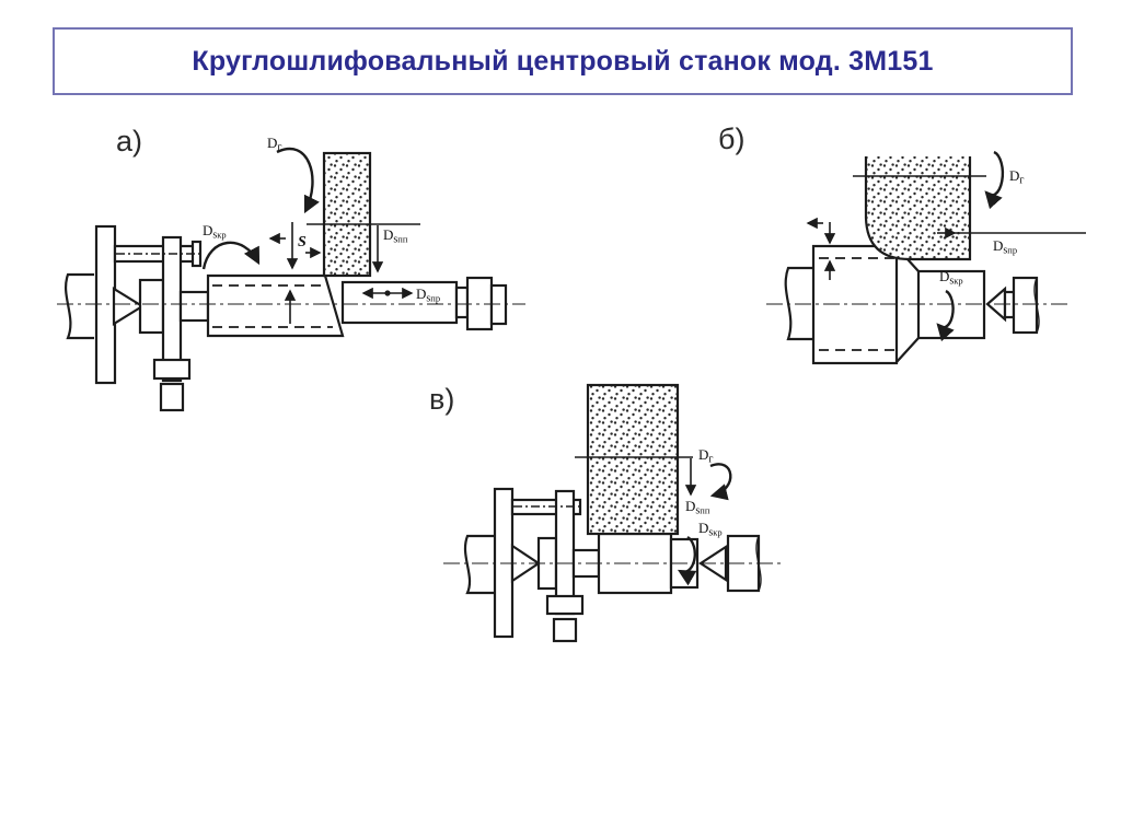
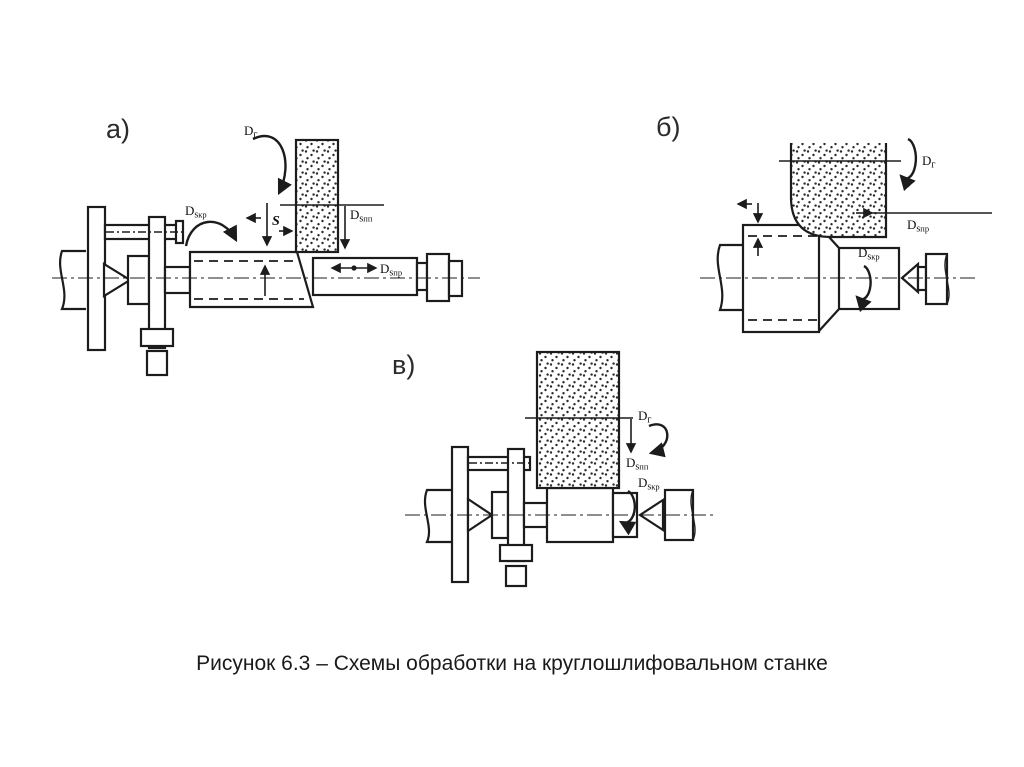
- Круглошлифовальный центровый станок мод. 3М151
  а)
  б)
  в)
  Dг
  Dsкр
  S
  Dsпп
  Dsпр
  Dг
  Dsпр
  Dsкр
  Dг
  Dsпп
  Dsкр
+ Рисунок 6.3 – Схемы обработки на круглошлифовальном станке
